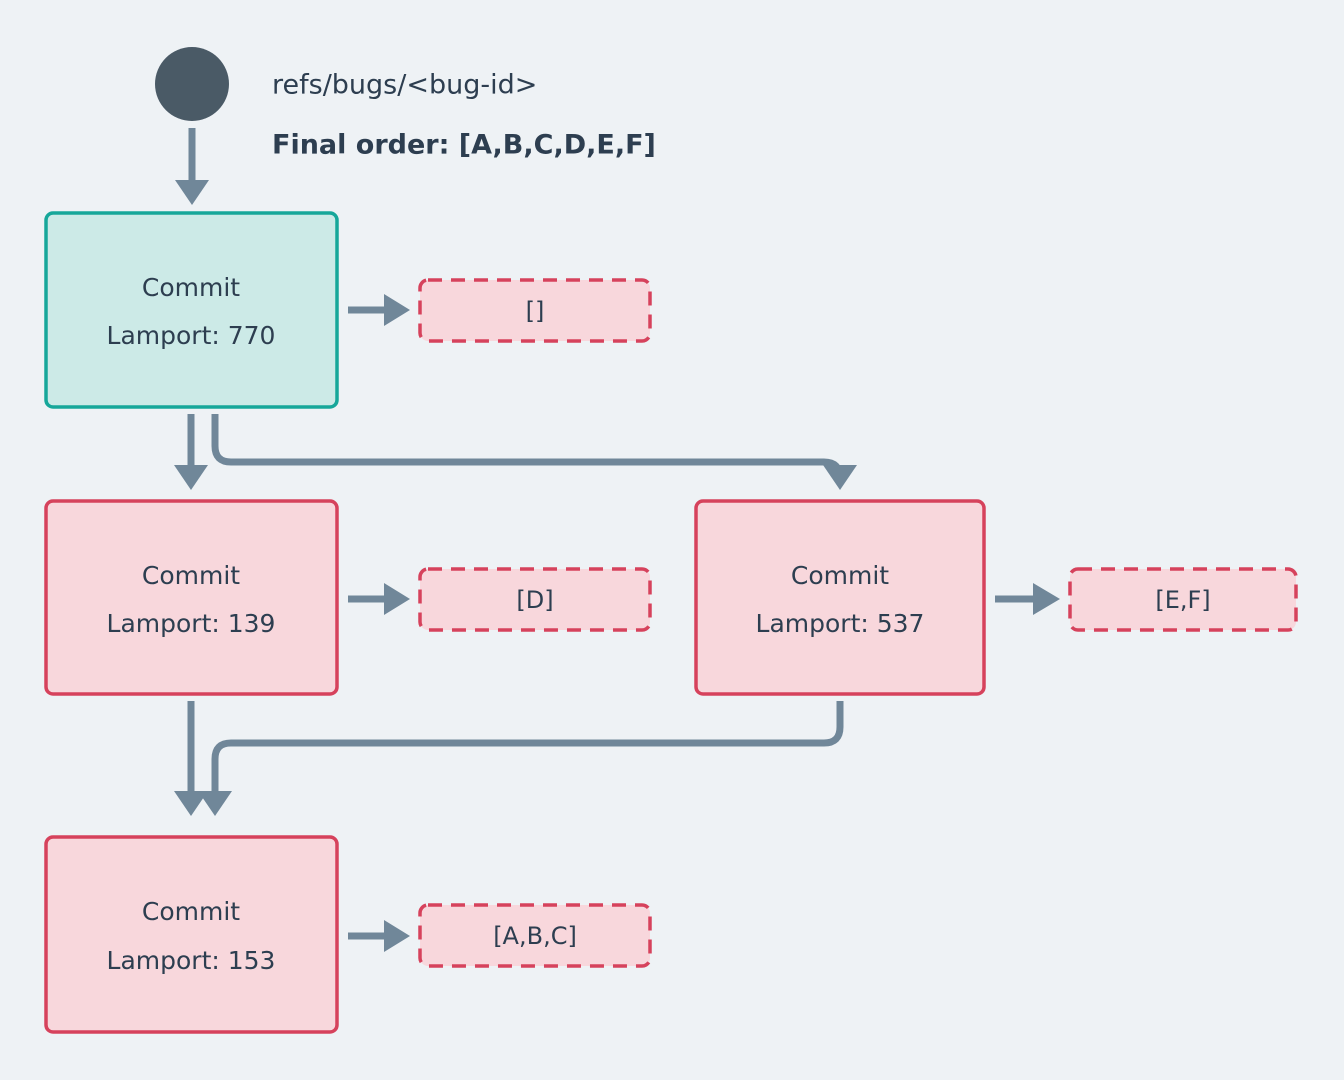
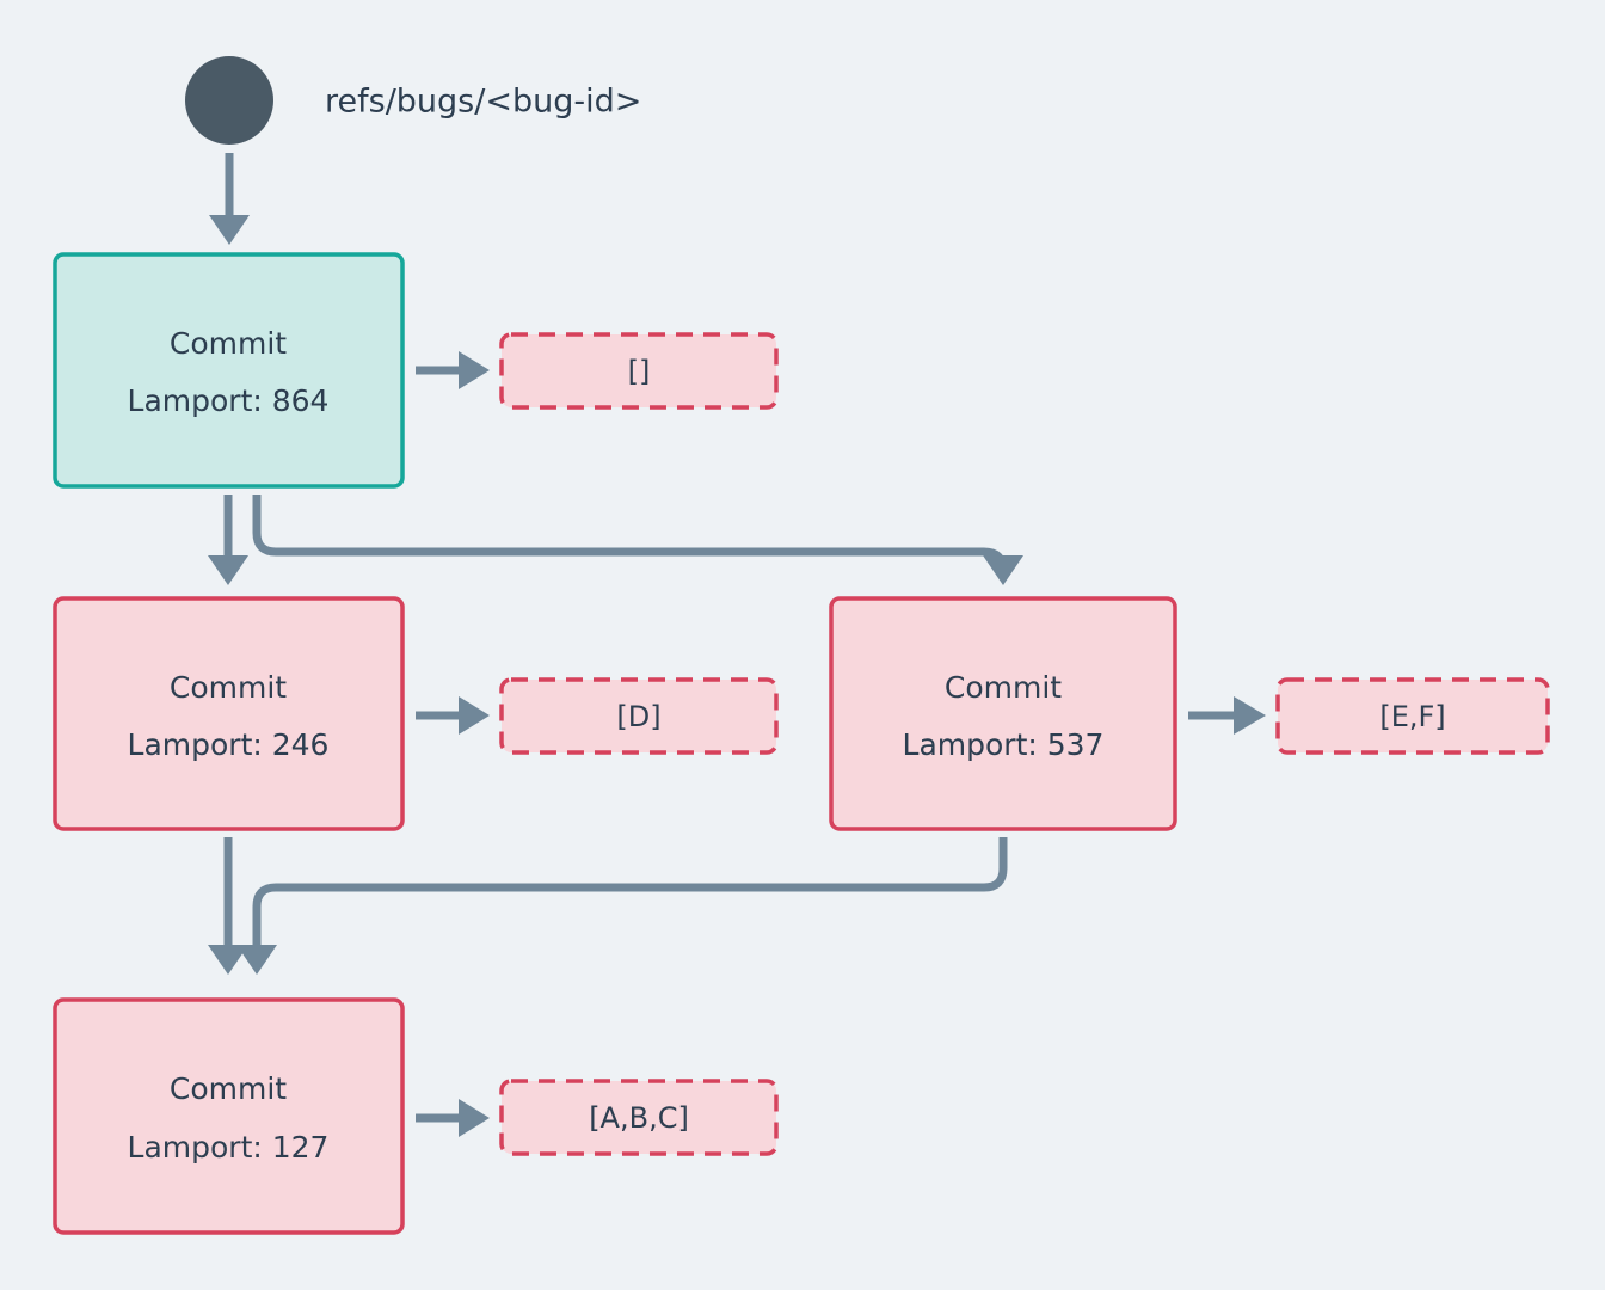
  refs/bugs/<bug-id>
- Final order: [A,B,C,D,E,F]
  Commit
- Lamport: 770
+ Lamport: 864
  []
  Commit
- Lamport: 139
+ Lamport: 246
  [D]
  Commit
  Lamport: 537
  [E,F]
  Commit
- Lamport: 153
+ Lamport: 127
  [A,B,C]
